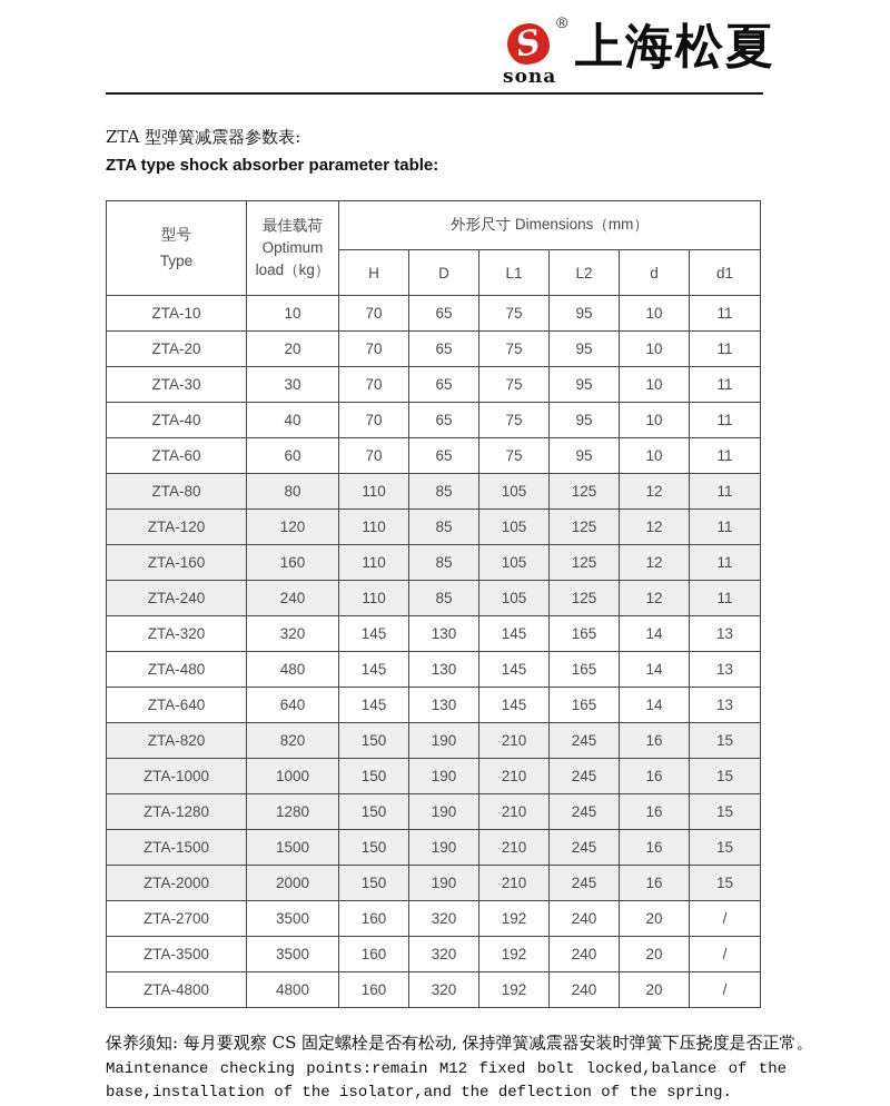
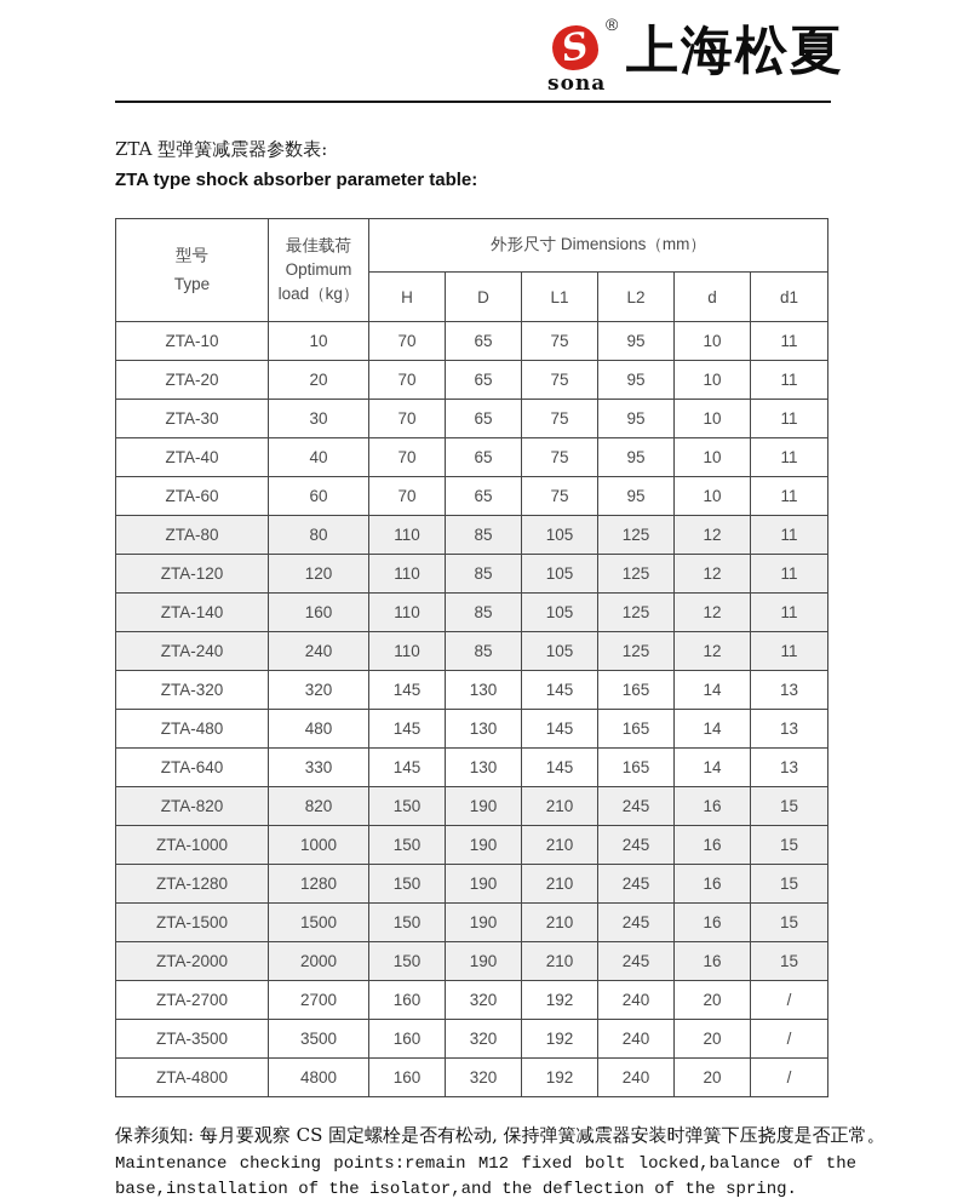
  ®
  sona
  上海松夏
  ZTA 型弹簧减震器参数表:
  ZTA type shock absorber parameter table:
  型号 Type	最佳载荷 Optimum load（kg）	外形尺寸 Dimensions（mm）
  H	D	L1	L2	d	d1
  ZTA-10	10	70	65	75	95	10	11
  ZTA-20	20	70	65	75	95	10	11
  ZTA-30	30	70	65	75	95	10	11
  ZTA-40	40	70	65	75	95	10	11
  ZTA-60	60	70	65	75	95	10	11
  ZTA-80	80	110	85	105	125	12	11
  ZTA-120	120	110	85	105	125	12	11
- ZTA-160	160	110	85	105	125	12	11
+ ZTA-140	160	110	85	105	125	12	11
  ZTA-240	240	110	85	105	125	12	11
  ZTA-320	320	145	130	145	165	14	13
  ZTA-480	480	145	130	145	165	14	13
- ZTA-640	640	145	130	145	165	14	13
+ ZTA-640	330	145	130	145	165	14	13
  ZTA-820	820	150	190	210	245	16	15
  ZTA-1000	1000	150	190	210	245	16	15
  ZTA-1280	1280	150	190	210	245	16	15
  ZTA-1500	1500	150	190	210	245	16	15
  ZTA-2000	2000	150	190	210	245	16	15
- ZTA-2700	3500	160	320	192	240	20	/
+ ZTA-2700	2700	160	320	192	240	20	/
  ZTA-3500	3500	160	320	192	240	20	/
  ZTA-4800	4800	160	320	192	240	20	/
  保养须知: 每月要观察 CS 固定螺栓是否有松动, 保持弹簧减震器安装时弹簧下压挠度是否正常。
  Maintenance checking points:remain M12 fixed bolt locked,balance of the base,installation of the isolator,and the deflection of the spring.
